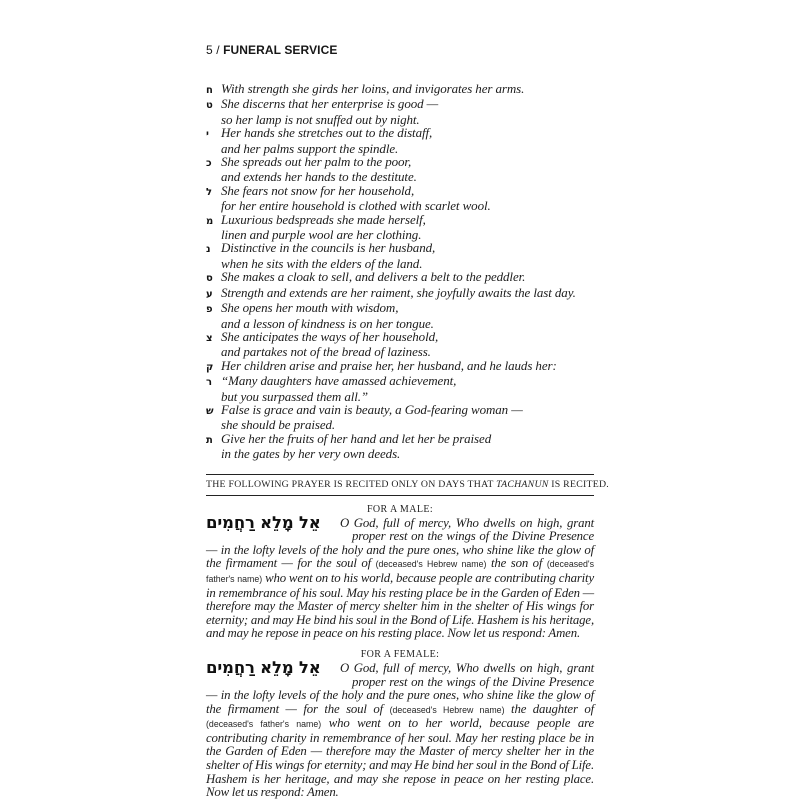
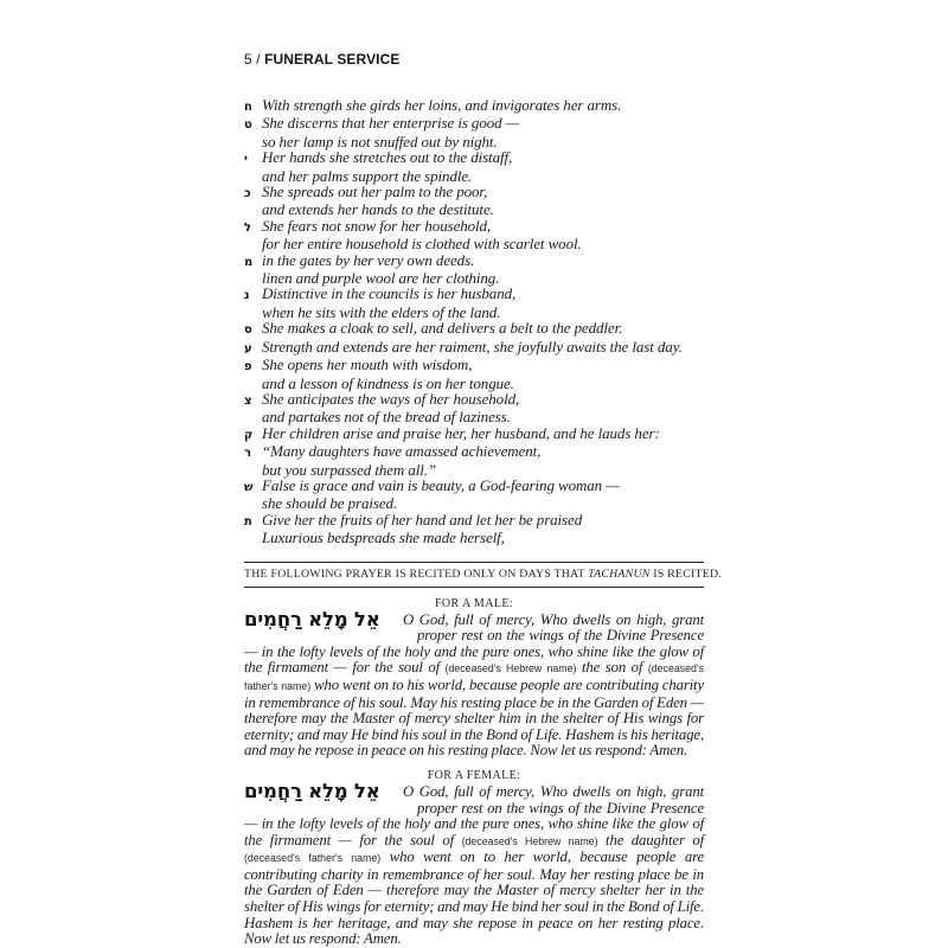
  5 / FUNERAL SERVICE
  ח With strength she girds her loins, and invigorates her arms.
  ט She discerns that her enterprise is good —
  so her lamp is not snuffed out by night.
  י Her hands she stretches out to the distaff,
  and her palms support the spindle.
  כ She spreads out her palm to the poor,
  and extends her hands to the destitute.
  ל She fears not snow for her household,
  for her entire household is clothed with scarlet wool.
- מ Luxurious bedspreads she made herself,
+ מ in the gates by her very own deeds.
  linen and purple wool are her clothing.
  נ Distinctive in the councils is her husband,
  when he sits with the elders of the land.
  ס She makes a cloak to sell, and delivers a belt to the peddler.
  ע Strength and extends are her raiment, she joyfully awaits the last day.
  פ She opens her mouth with wisdom,
  and a lesson of kindness is on her tongue.
  צ She anticipates the ways of her household,
  and partakes not of the bread of laziness.
  ק Her children arise and praise her, her husband, and he lauds her:
  ר “Many daughters have amassed achievement,
  but you surpassed them all.”
  ש False is grace and vain is beauty, a God-fearing woman —
  she should be praised.
  ת Give her the fruits of her hand and let her be praised
- in the gates by her very own deeds.
+ Luxurious bedspreads she made herself,
  THE FOLLOWING PRAYER IS RECITED ONLY ON DAYS THAT TACHANUN IS RECITED.
  FOR A MALE:
  אֵל מָלֵא רַחֲמִים
  O God, full of mercy, Who dwells on high, grant proper rest on the wings of the Divine Presence — in the lofty levels of the holy and the pure ones, who shine like the glow of the firmament — for the soul of (deceased's Hebrew name) the son of (deceased's father's name) who went on to his world, because people are contributing charity in remembrance of his soul. May his resting place be in the Garden of Eden — therefore may the Master of mercy shelter him in the shelter of His wings for eternity; and may He bind his soul in the Bond of Life. Hashem is his heritage, and may he repose in peace on his resting place. Now let us respond: Amen.
  FOR A FEMALE:
  אֵל מָלֵא רַחֲמִים
  O God, full of mercy, Who dwells on high, grant proper rest on the wings of the Divine Presence — in the lofty levels of the holy and the pure ones, who shine like the glow of the firmament — for the soul of (deceased's Hebrew name) the daughter of (deceased's father's name) who went on to her world, because people are contributing charity in remembrance of her soul. May her resting place be in the Garden of Eden — therefore may the Master of mercy shelter her in the shelter of His wings for eternity; and may He bind her soul in the Bond of Life. Hashem is her heritage, and may she repose in peace on her resting place. Now let us respond: Amen.
